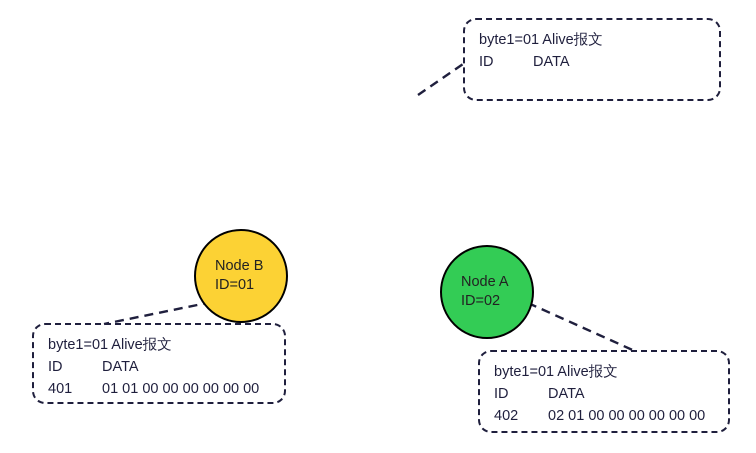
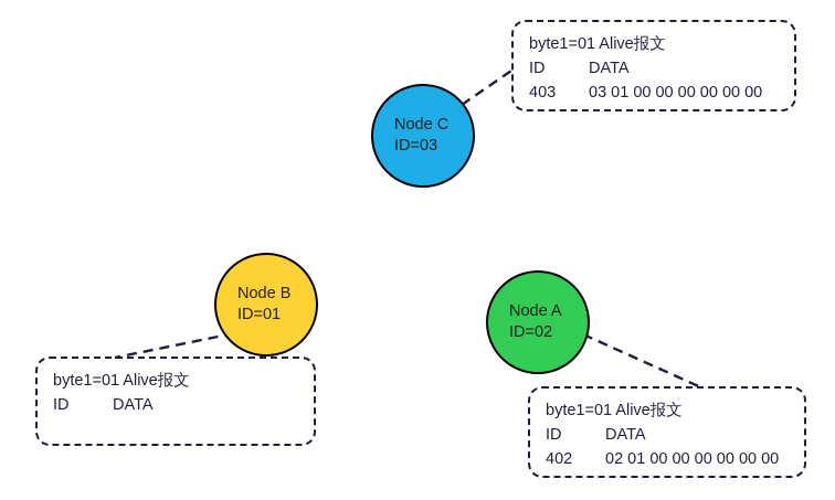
+ Node C
+ ID=03
  Node B
  ID=01
  Node A
  ID=02
  byte1=01 Alive报文
  ID DATA
+ 403 03 01 00 00 00 00 00 00
  byte1=01 Alive报文
  ID DATA
- 401 01 01 00 00 00 00 00 00
  byte1=01 Alive报文
  ID DATA
  402 02 01 00 00 00 00 00 00
